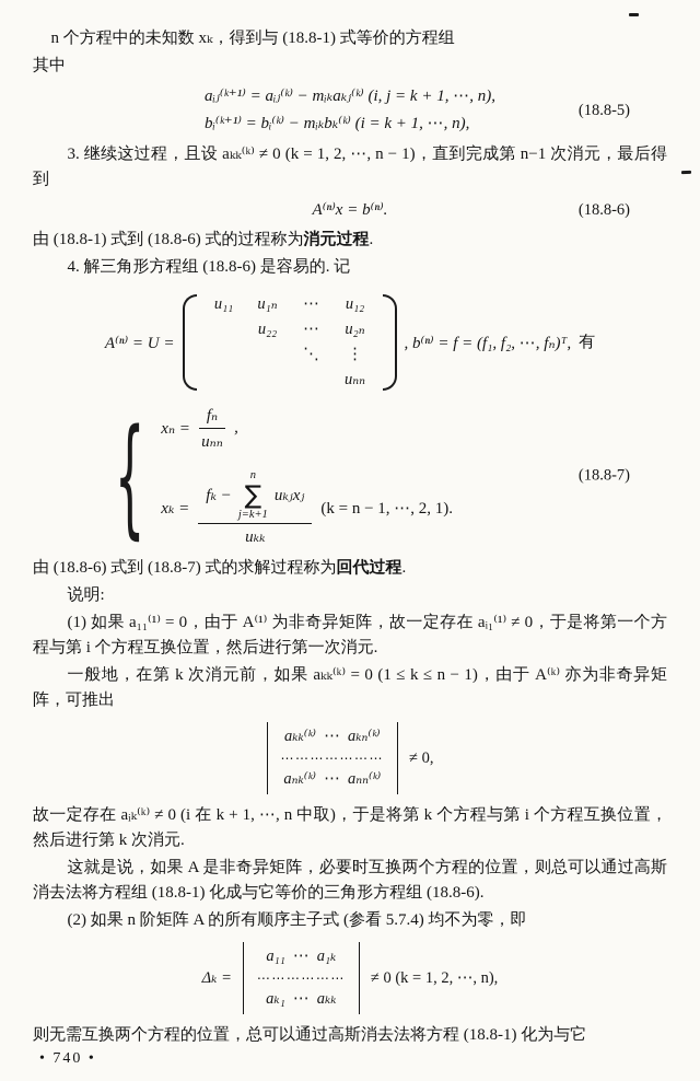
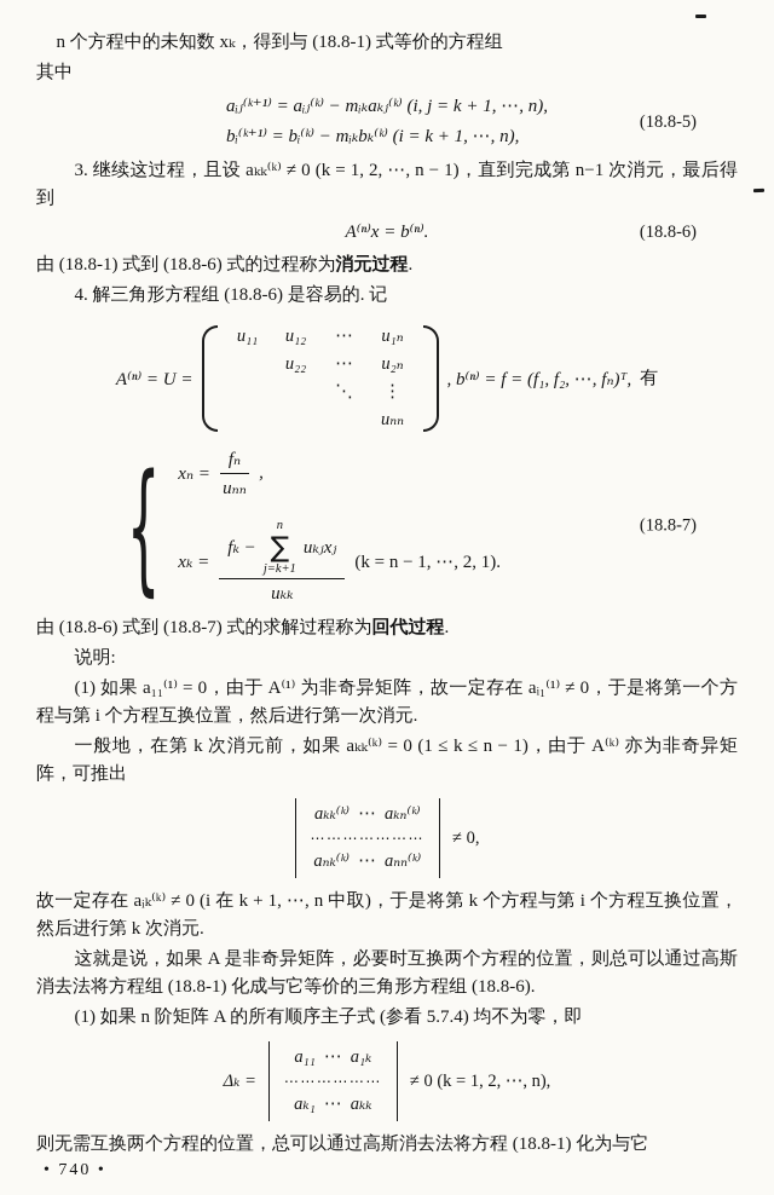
  n 个方程中的未知数 xₖ，得到与 (18.8-1) 式等价的方程组
  其中
  aᵢⱼ⁽ᵏ⁺¹⁾ = aᵢⱼ⁽ᵏ⁾ − mᵢₖaₖⱼ⁽ᵏ⁾ (i, j = k + 1, ⋯, n),
  bᵢ⁽ᵏ⁺¹⁾ = bᵢ⁽ᵏ⁾ − mᵢₖbₖ⁽ᵏ⁾ (i = k + 1, ⋯, n),
  (18.8-5)
  3. 继续这过程，且设 aₖₖ⁽ᵏ⁾ ≠ 0 (k = 1, 2, ⋯, n − 1)，直到完成第 n−1 次消元，最后得到
  A⁽ⁿ⁾x = b⁽ⁿ⁾.
  (18.8-6)
  由 (18.8-1) 式到 (18.8-6) 式的过程称为消元过程.
  4. 解三角形方程组 (18.8-6) 是容易的. 记
  A⁽ⁿ⁾ = U =
  u₁₁
- u₁ₙ
+ u₁₂
  ⋯
- u₁₂
+ u₁ₙ
  u₂₂
  ⋯
  u₂ₙ
  ⋱
  ⋮
  uₙₙ
  , b⁽ⁿ⁾ = f = (f₁, f₂, ⋯, fₙ)ᵀ,
  有
  {
  xₙ =
  fₙ
  uₙₙ
  ,
  xₖ =
  fₖ −
  n
  ∑
  j=k+1
  uₖⱼxⱼ
  uₖₖ
  (k = n − 1, ⋯, 2, 1).
  (18.8-7)
  由 (18.8-6) 式到 (18.8-7) 式的求解过程称为回代过程.
  说明:
  (1) 如果 a₁₁⁽¹⁾ = 0，由于 A⁽¹⁾ 为非奇异矩阵，故一定存在 aᵢ₁⁽¹⁾ ≠ 0，于是将第一个方程与第 i 个方程互换位置，然后进行第一次消元.
  一般地，在第 k 次消元前，如果 aₖₖ⁽ᵏ⁾ = 0 (1 ≤ k ≤ n − 1)，由于 A⁽ᵏ⁾ 亦为非奇异矩阵，可推出
  aₖₖ⁽ᵏ⁾ ⋯ aₖₙ⁽ᵏ⁾
  ⋯⋯⋯⋯⋯⋯⋯
  aₙₖ⁽ᵏ⁾ ⋯ aₙₙ⁽ᵏ⁾
  ≠ 0,
  故一定存在 aᵢₖ⁽ᵏ⁾ ≠ 0 (i 在 k + 1, ⋯, n 中取)，于是将第 k 个方程与第 i 个方程互换位置，然后进行第 k 次消元.
  这就是说，如果 A 是非奇异矩阵，必要时互换两个方程的位置，则总可以通过高斯消去法将方程组 (18.8-1) 化成与它等价的三角形方程组 (18.8-6).
- (2) 如果 n 阶矩阵 A 的所有顺序主子式 (参看 5.7.4) 均不为零，即
+ (1) 如果 n 阶矩阵 A 的所有顺序主子式 (参看 5.7.4) 均不为零，即
  Δₖ =
  a₁₁ ⋯ a₁ₖ
  ⋯⋯⋯⋯⋯⋯
  aₖ₁ ⋯ aₖₖ
  ≠ 0 (k = 1, 2, ⋯, n),
  则无需互换两个方程的位置，总可以通过高斯消去法将方程 (18.8-1) 化为与它
  • 740 •
